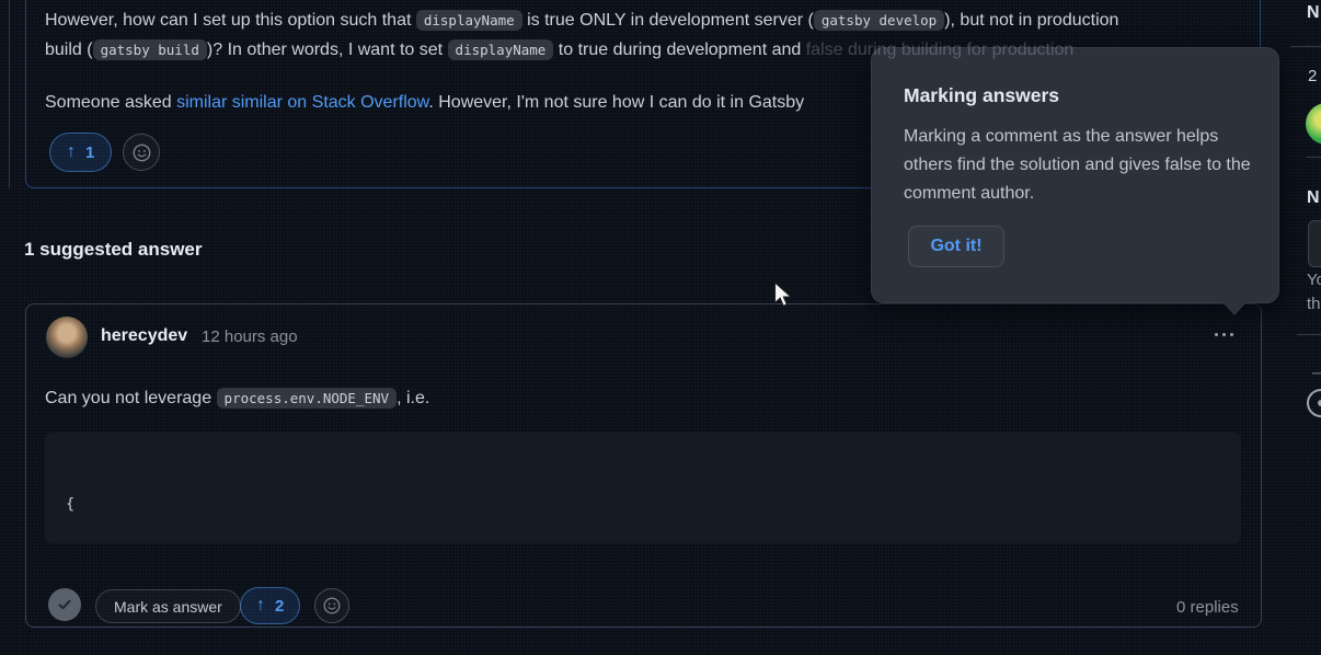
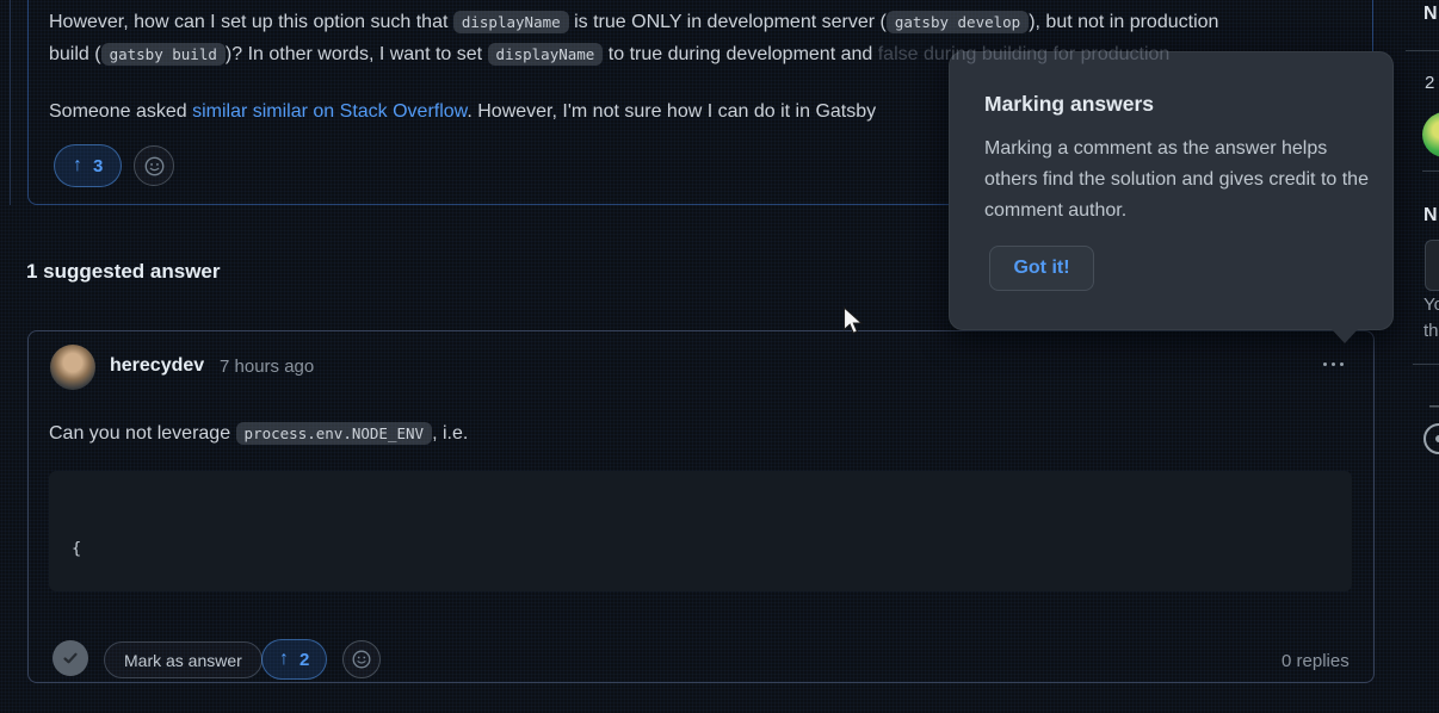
  However, how can I set up this option such that displayName is true ONLY in development server ( gatsby develop ), but not in production
  build ( gatsby build )? In other words, I want to set displayName to true during development and false during building for production
  Someone asked similar similar on Stack Overflow. However, I'm not sure how I can do it in Gatsby
  ↑
- 1
+ 3
  1 suggested answer
  herecydev
- 12 hours ago
+ 7 hours ago
  Can you not leverage process.env.NODE_ENV , i.e.
  {
  Mark as answer
  ↑
  2
  0 replies
  Marking answers
- Marking a comment as the answer helps others find the solution and gives false to the comment author.
+ Marking a comment as the answer helps others find the solution and gives credit to the comment author.
  Got it!
  N
  2
  N
  th
  →
